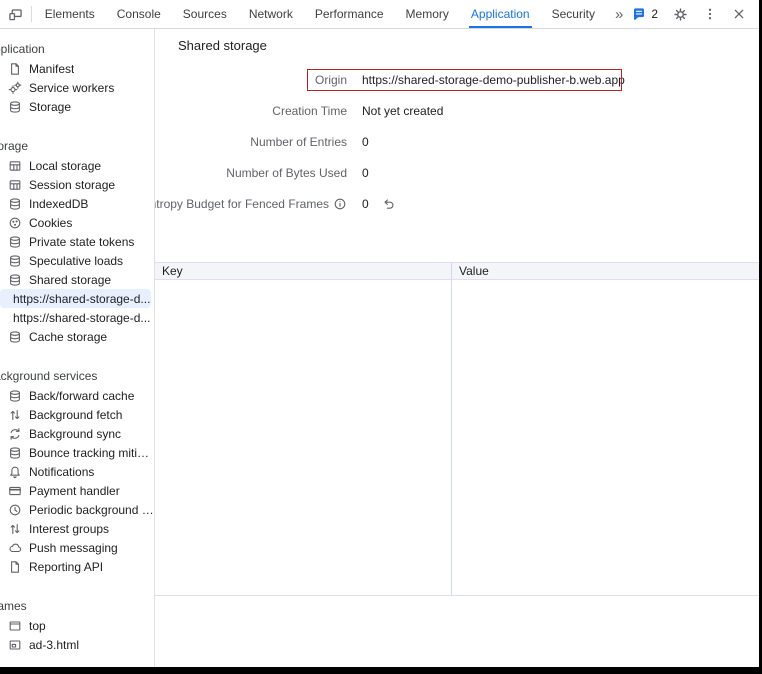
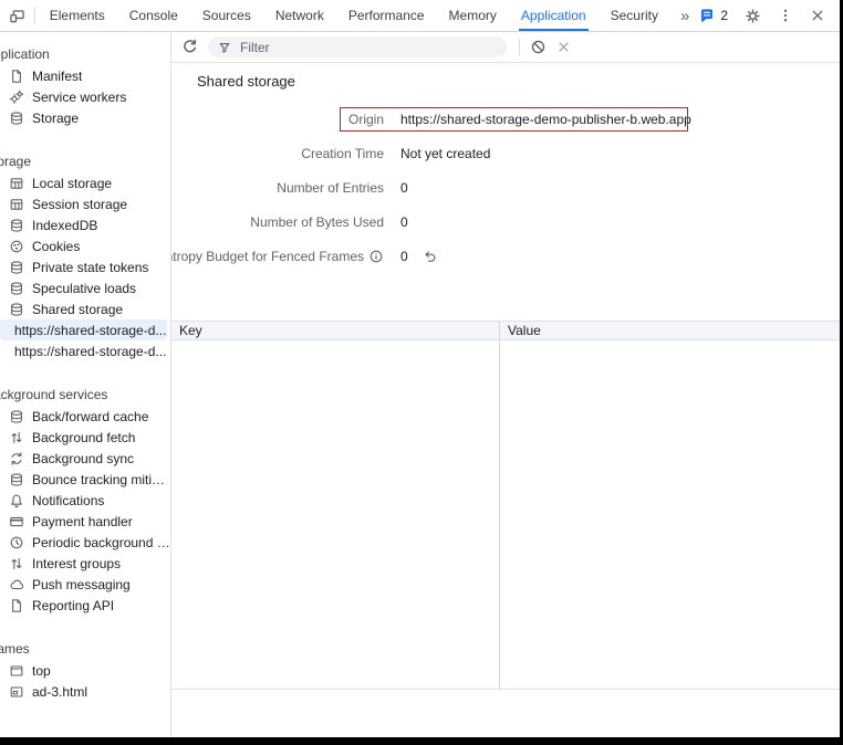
  Elements
  Console
  Sources
  Network
  Performance
  Memory
  Application
  Security
  »
  2
  plication
  Manifest
  Service workers
  Storage
  orage
  Local storage
  Session storage
  IndexedDB
  Cookies
  Private state tokens
  Speculative loads
  Shared storage
  https://shared-storage-d...
  https://shared-storage-d...
- Cache storage
  ckground services
  Back/forward cache
  Background fetch
  Background sync
  Bounce tracking mitiga.
  Notifications
  Payment handler
  Periodic background s..
  Interest groups
  Push messaging
  Reporting API
  top
  ad-3.html
+ Filter
  Shared storage
  Origin
  https://shared-storage-demo-publisher-b.web.app
  Creation Time
  Not yet created
  Number of Entries
  0
  Number of Bytes Used
  0
  tropy Budget for Fenced Frames
  0
  Key
  Value
